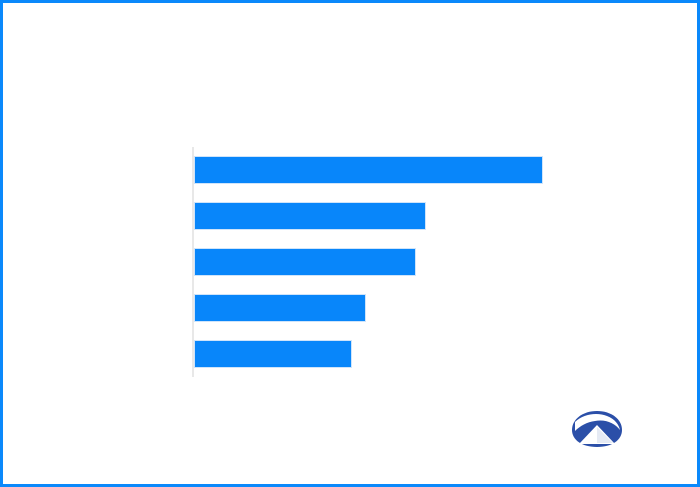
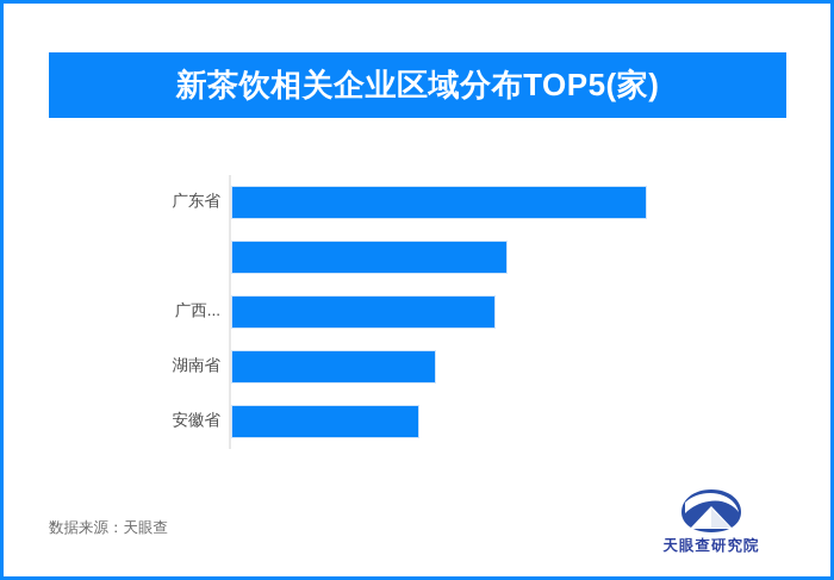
+ 新茶饮相关企业区域分布TOP5(家)
+ 广东省
+ 广西...
+ 湖南省
+ 安徽省
+ 数据来源：天眼查
+ 天眼查研究院
